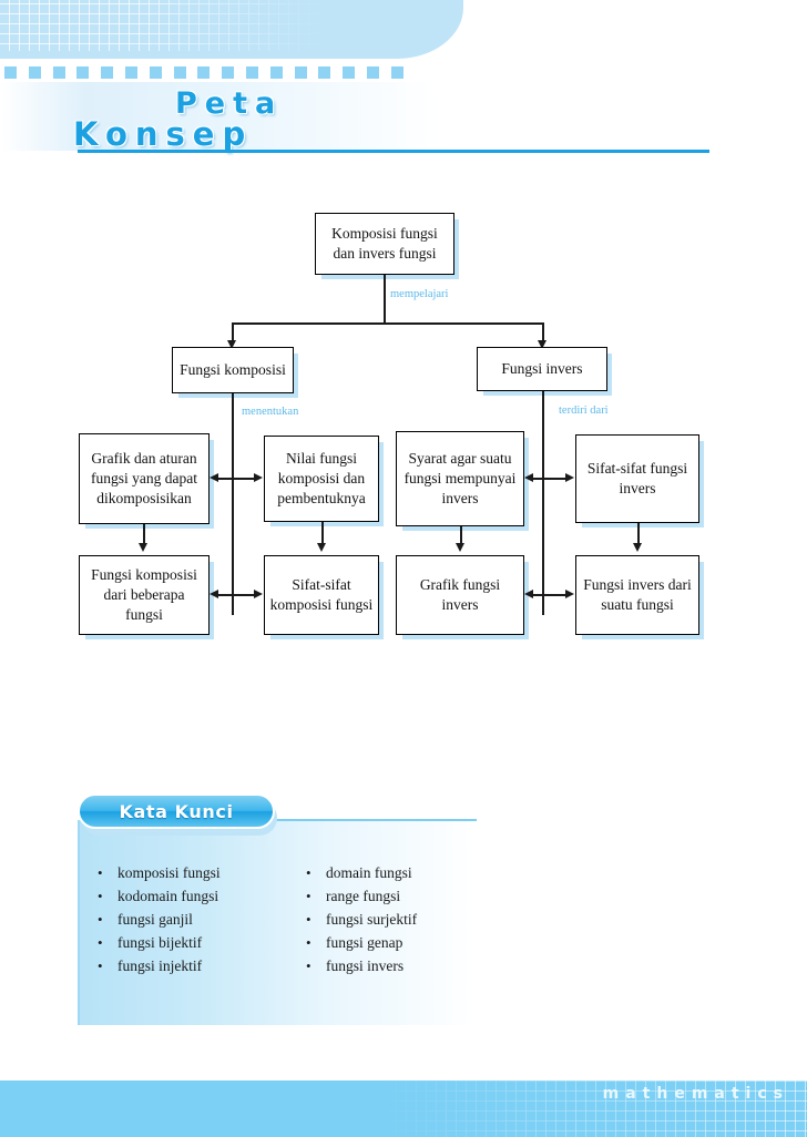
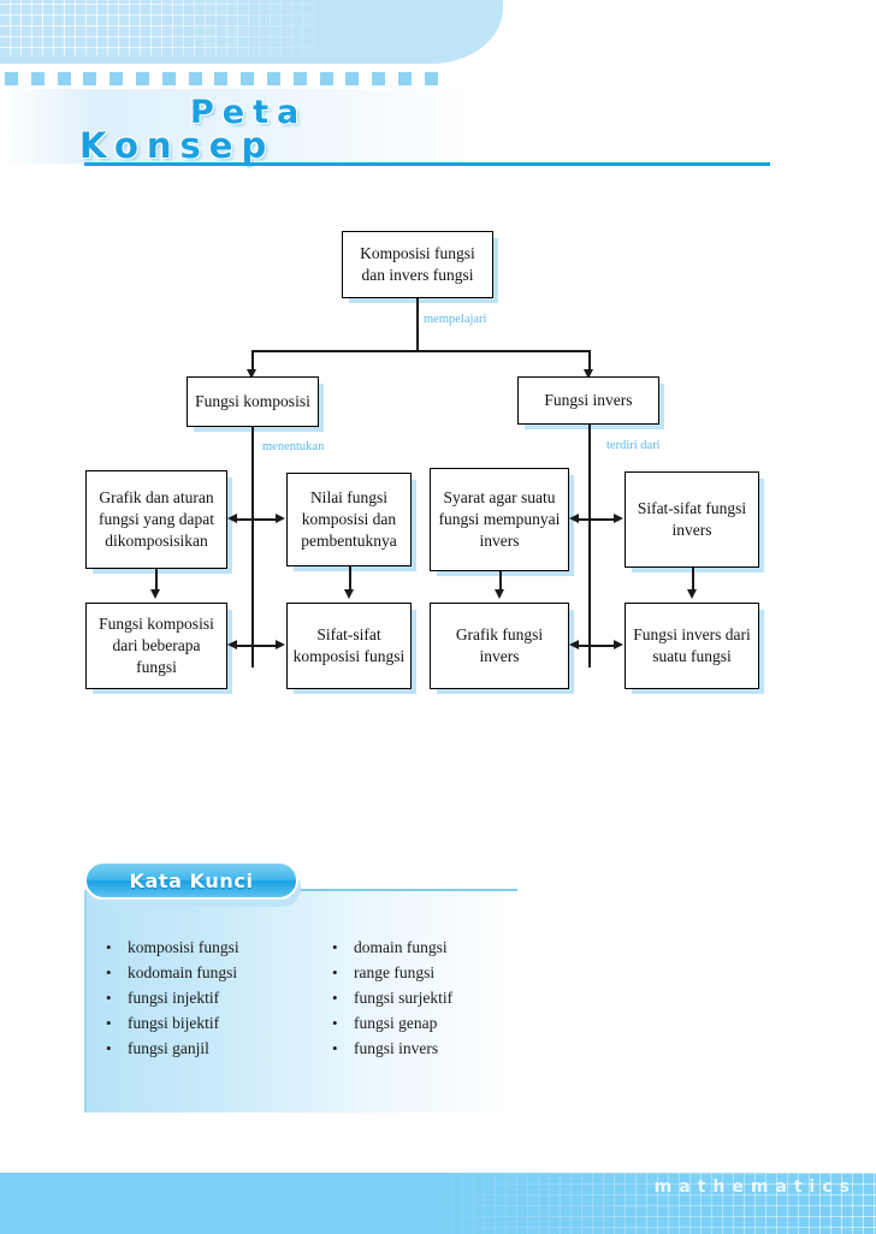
  Peta
  Konsep
  Komposisi fungsi dan invers fungsi
  mempelajari
  Fungsi komposisi
  Fungsi invers
  menentukan
  terdiri dari
  Grafik dan aturan fungsi yang dapat dikomposisikan
  Nilai fungsi komposisi dan pembentuknya
  Syarat agar suatu fungsi mempunyai invers
  Sifat-sifat fungsi invers
  Fungsi komposisi dari beberapa fungsi
  Sifat-sifat komposisi fungsi
  Grafik fungsi invers
  Fungsi invers dari suatu fungsi
  Kata Kunci
  •
  komposisi fungsi
  •
  kodomain fungsi
  •
- fungsi ganjil
+ fungsi injektif
  •
  fungsi bijektif
  •
- fungsi injektif
+ fungsi ganjil
  •
  domain fungsi
  •
  range fungsi
  •
  fungsi surjektif
  •
  fungsi genap
  •
  fungsi invers
  mathematics
